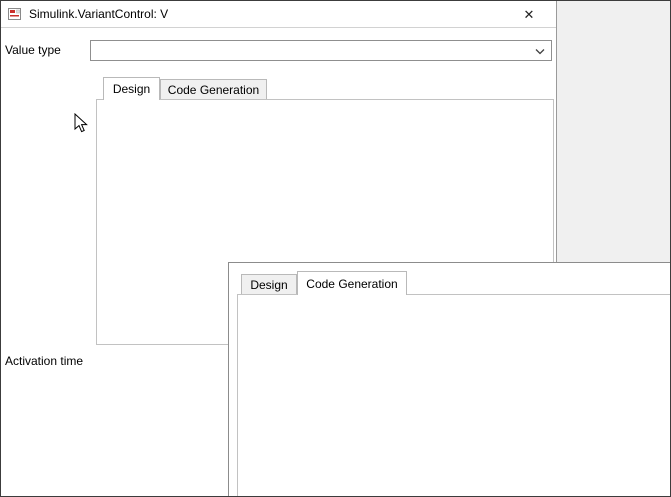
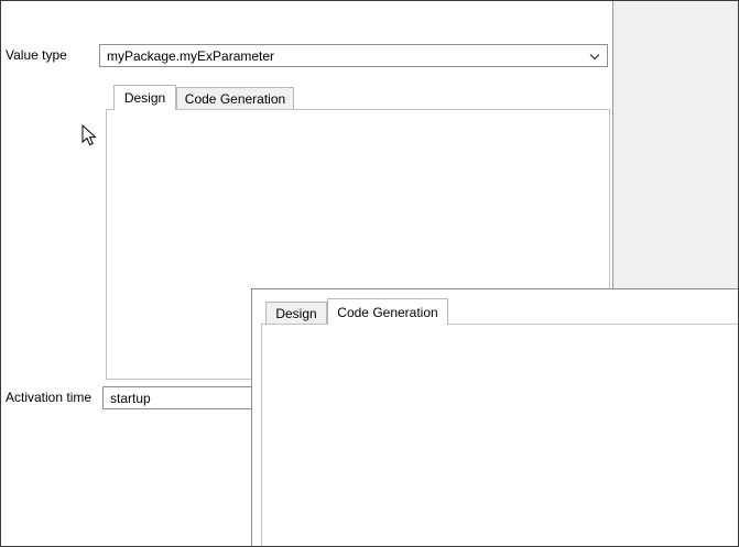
- Simulink.VariantControl: V
- ✕
  Value type
+ myPackage.myExParameter
  Design
  Code Generation
  Activation time
+ startup
  Design
  Code Generation
